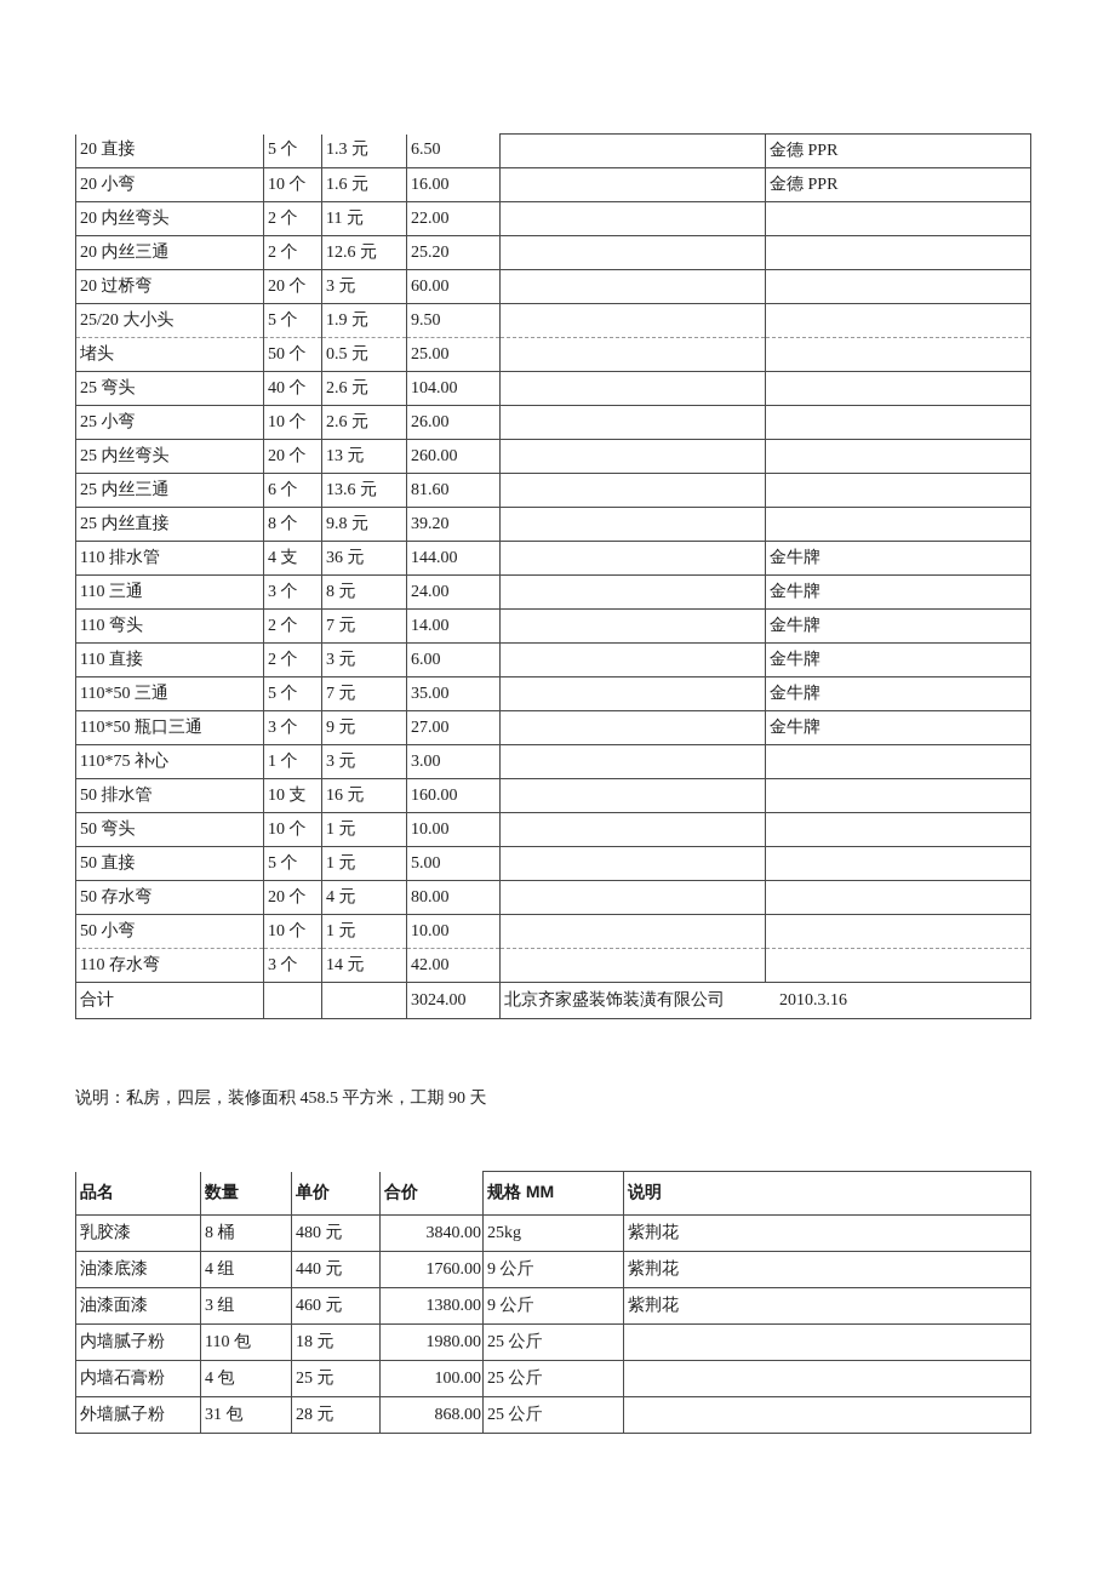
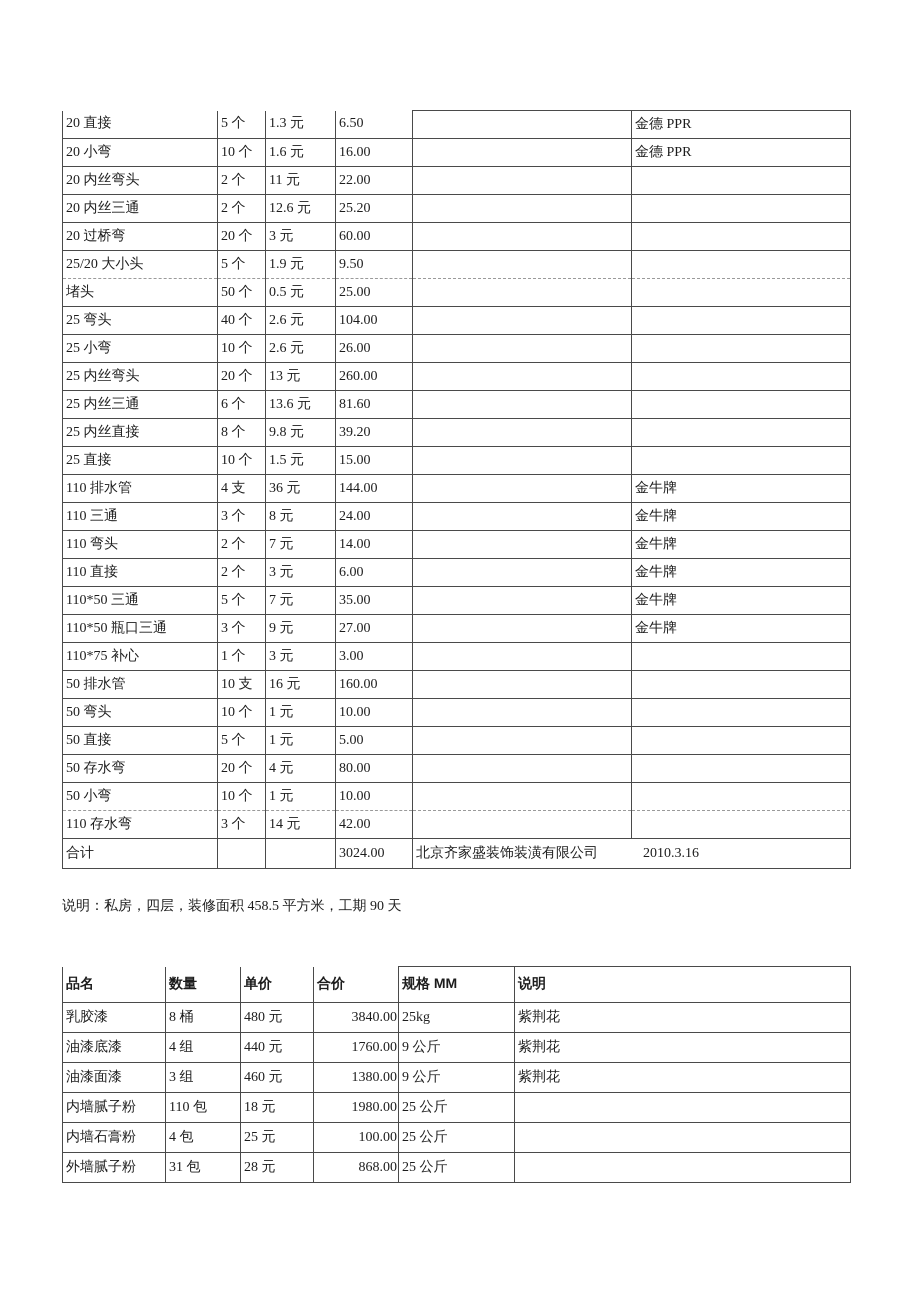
  20 直接	5 个	1.3 元	6.50		金德 PPR
  20 小弯	10 个	1.6 元	16.00		金德 PPR
  20 内丝弯头	2 个	11 元	22.00
  20 内丝三通	2 个	12.6 元	25.20
  20 过桥弯	20 个	3 元	60.00
  25/20 大小头	5 个	1.9 元	9.50
  堵头	50 个	0.5 元	25.00
  25 弯头	40 个	2.6 元	104.00
  25 小弯	10 个	2.6 元	26.00
  25 内丝弯头	20 个	13 元	260.00
  25 内丝三通	6 个	13.6 元	81.60
  25 内丝直接	8 个	9.8 元	39.20
+ 25 直接	10 个	1.5 元	15.00
  110 排水管	4 支	36 元	144.00		金牛牌
  110 三通	3 个	8 元	24.00		金牛牌
  110 弯头	2 个	7 元	14.00		金牛牌
  110 直接	2 个	3 元	6.00		金牛牌
  110*50 三通	5 个	7 元	35.00		金牛牌
  110*50 瓶口三通	3 个	9 元	27.00		金牛牌
  110*75 补心	1 个	3 元	3.00
  50 排水管	10 支	16 元	160.00
  50 弯头	10 个	1 元	10.00
  50 直接	5 个	1 元	5.00
  50 存水弯	20 个	4 元	80.00
  50 小弯	10 个	1 元	10.00
  110 存水弯	3 个	14 元	42.00
  合计			3024.00	北京齐家盛装饰装潢有限公司 2010.3.16
  说明：私房，四层，装修面积 458.5 平方米，工期 90 天
  品名	数量	单价	合价	规格 MM	说明
  乳胶漆	8 桶	480 元	3840.00	25kg	紫荆花
  油漆底漆	4 组	440 元	1760.00	9 公斤	紫荆花
  油漆面漆	3 组	460 元	1380.00	9 公斤	紫荆花
  内墙腻子粉	110 包	18 元	1980.00	25 公斤
  内墙石膏粉	4 包	25 元	100.00	25 公斤
  外墙腻子粉	31 包	28 元	868.00	25 公斤
